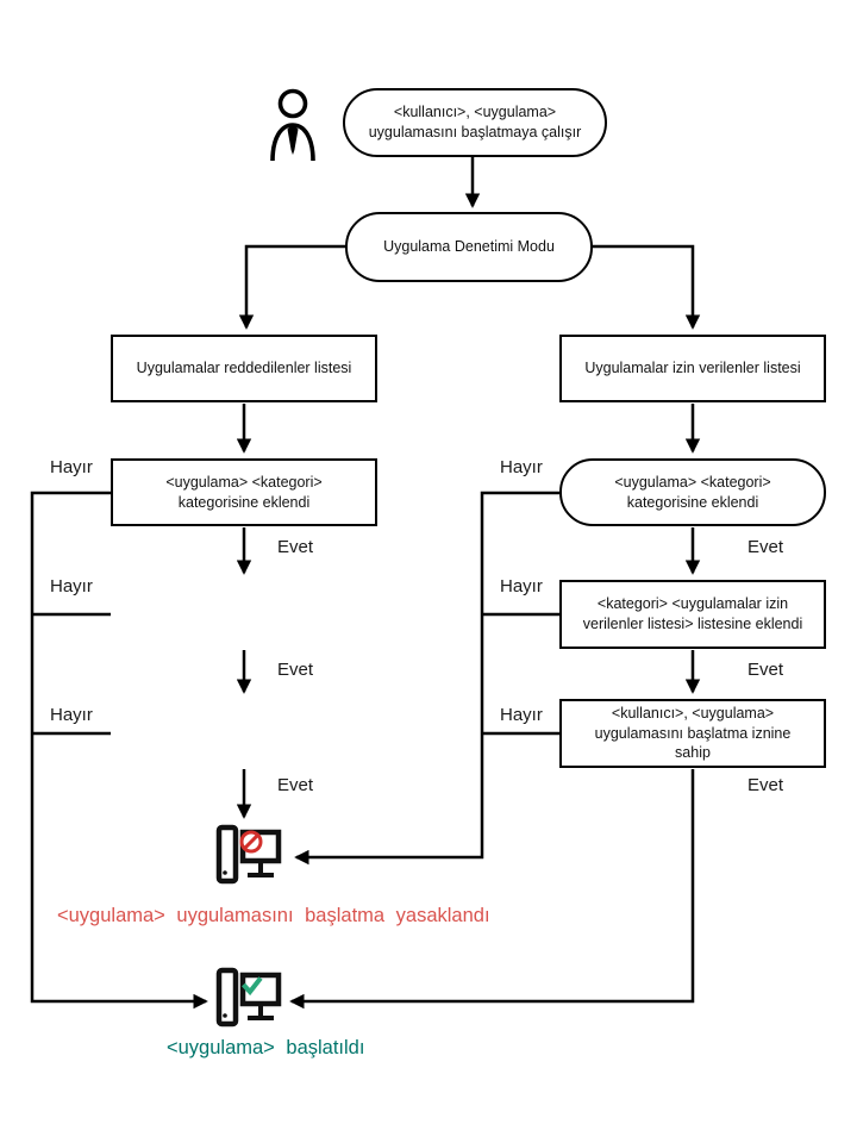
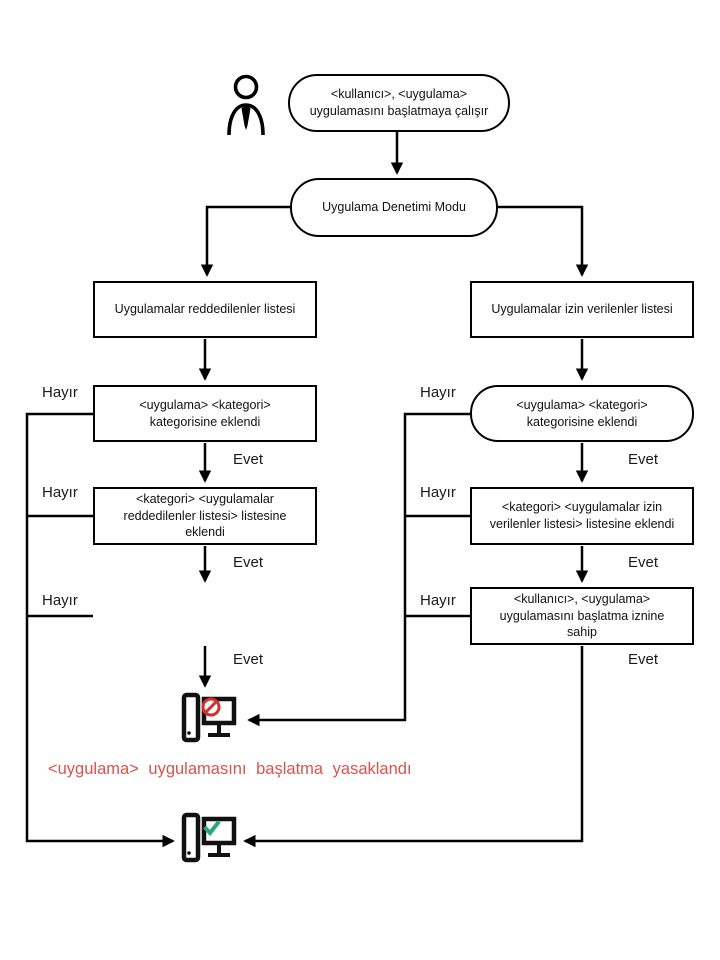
  <kullanıcı>, <uygulama> uygulamasını başlatmaya çalışır
  Uygulama Denetimi Modu
  Uygulamalar reddedilenler listesi
  <uygulama> <kategori> kategorisine eklendi
+ <kategori> <uygulamalar reddedilenler listesi> listesine eklendi
  Uygulamalar izin verilenler listesi
  <uygulama> <kategori> kategorisine eklendi
  <kategori> <uygulamalar izin verilenler listesi> listesine eklendi
  <kullanıcı>, <uygulama> uygulamasını başlatma iznine sahip
  Hayır
  Hayır
  Hayır
  Hayır
  Hayır
  Hayır
  Evet
  Evet
  Evet
  Evet
  Evet
  Evet
  <uygulama> uygulamasını başlatma yasaklandı
- <uygulama> başlatıldı
